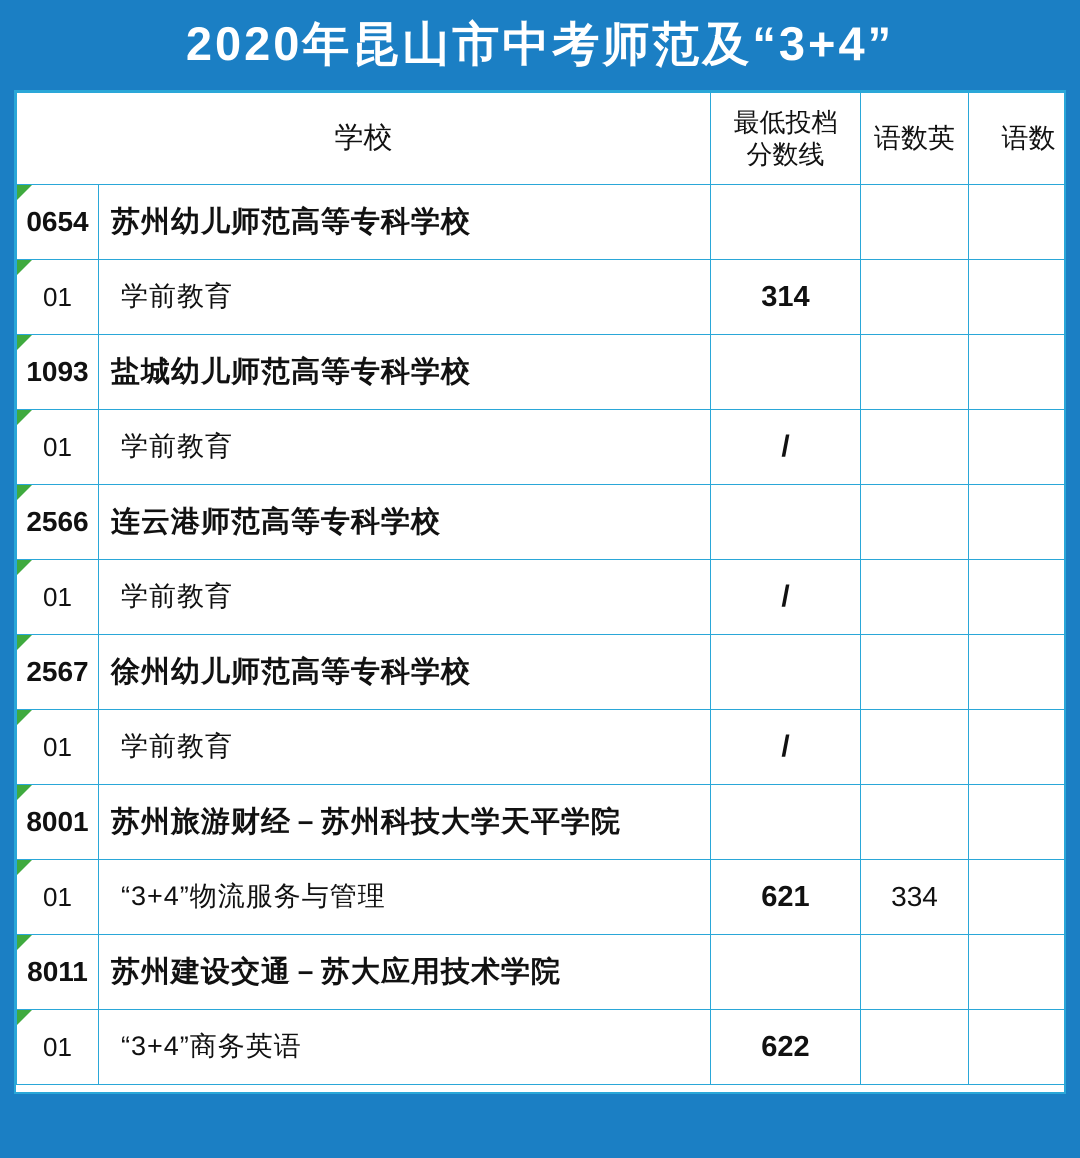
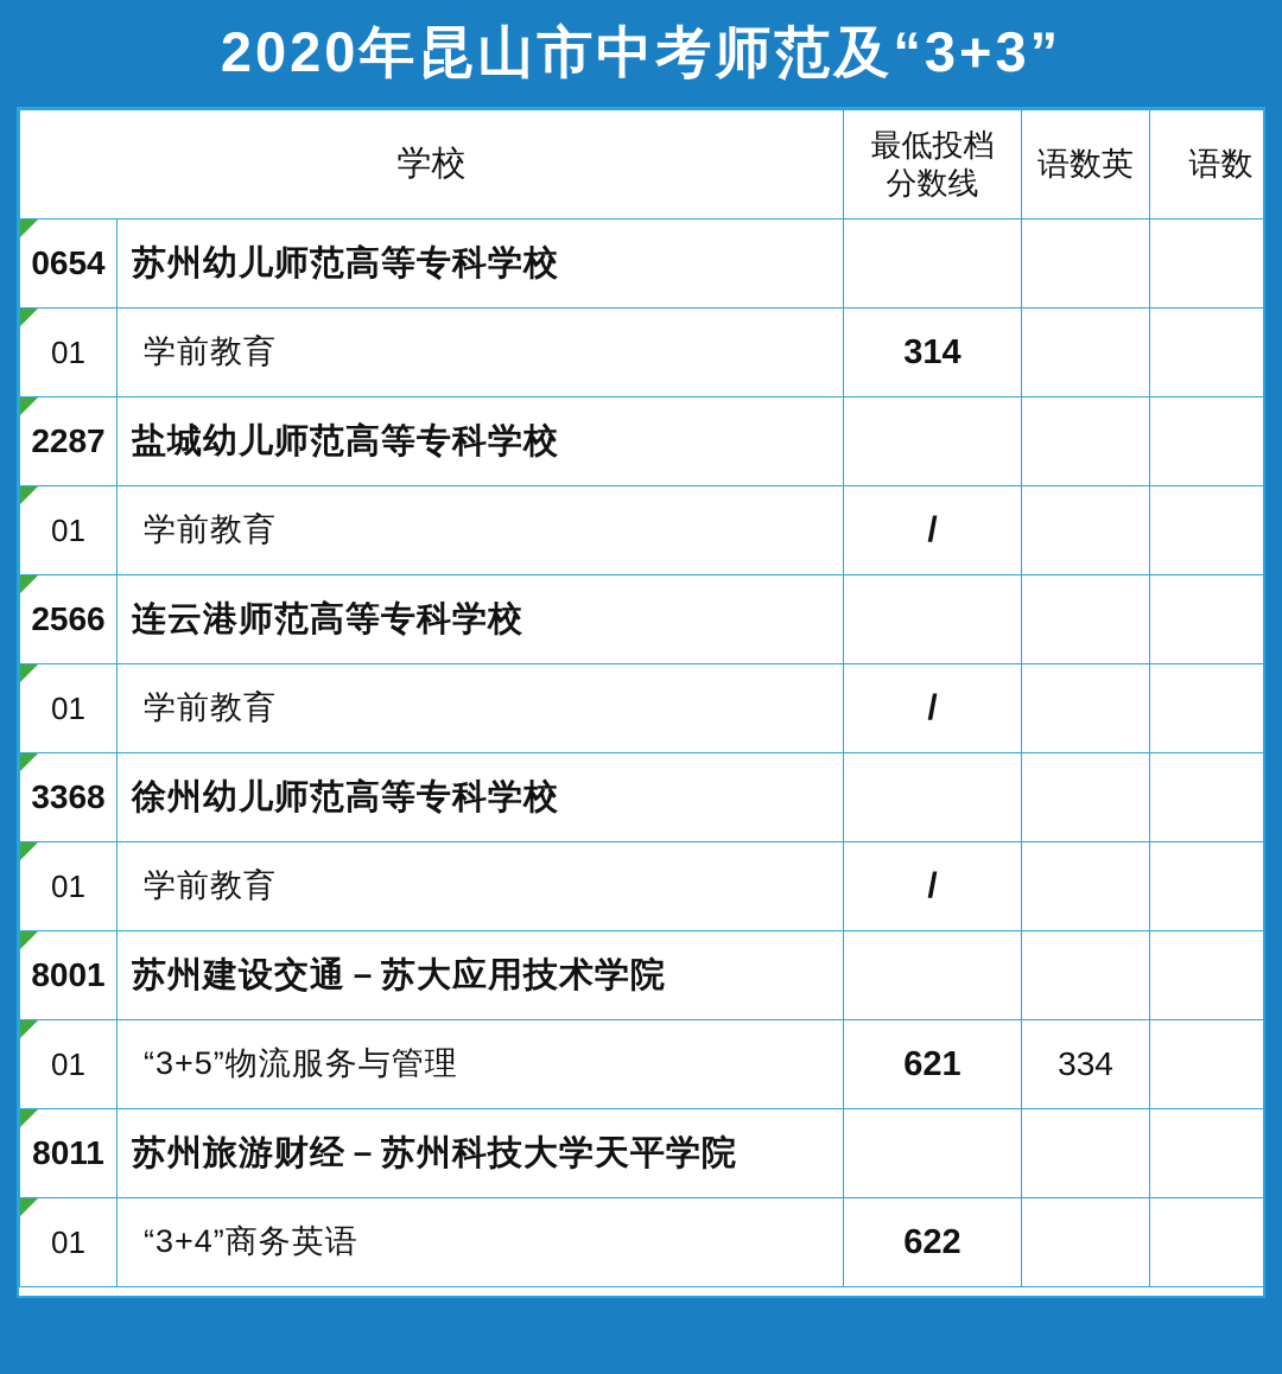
- 2020年昆山市中考师范及“3+4”
+ 2020年昆山市中考师范及“3+3”
  学校	最低投档 分数线	语数英	语数
  0654	苏州幼儿师范高等专科学校
  01	学前教育	314
- 1093	盐城幼儿师范高等专科学校
+ 2287	盐城幼儿师范高等专科学校
  01	学前教育	/
  2566	连云港师范高等专科学校
  01	学前教育	/
- 2567	徐州幼儿师范高等专科学校
+ 3368	徐州幼儿师范高等专科学校
  01	学前教育	/
- 8001	苏州旅游财经－苏州科技大学天平学院
+ 8001	苏州建设交通－苏大应用技术学院
- 01	“3+4”物流服务与管理	621	334
+ 01	“3+5”物流服务与管理	621	334
- 8011	苏州建设交通－苏大应用技术学院
+ 8011	苏州旅游财经－苏州科技大学天平学院
  01	“3+4”商务英语	622
